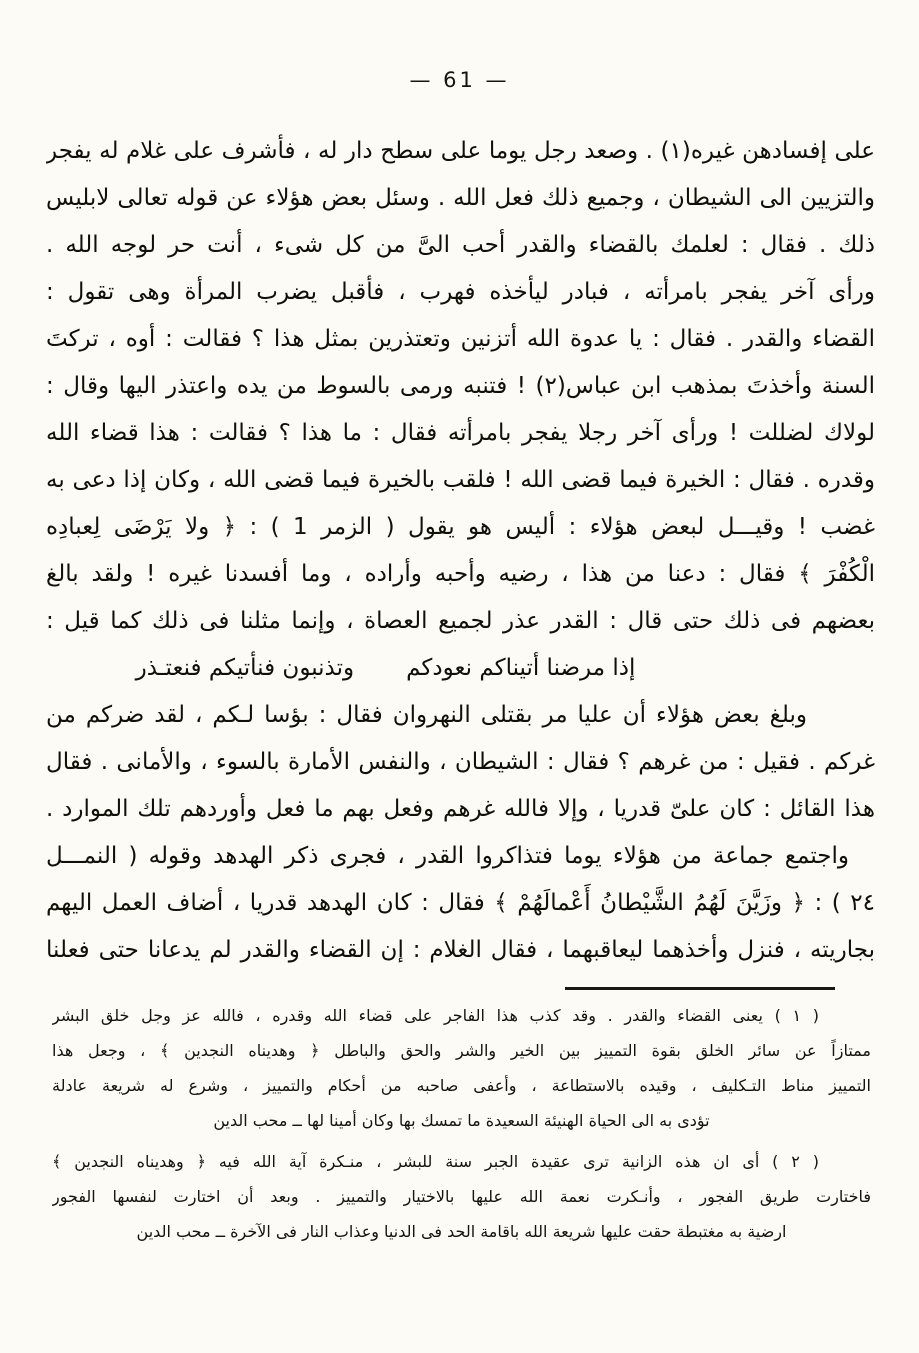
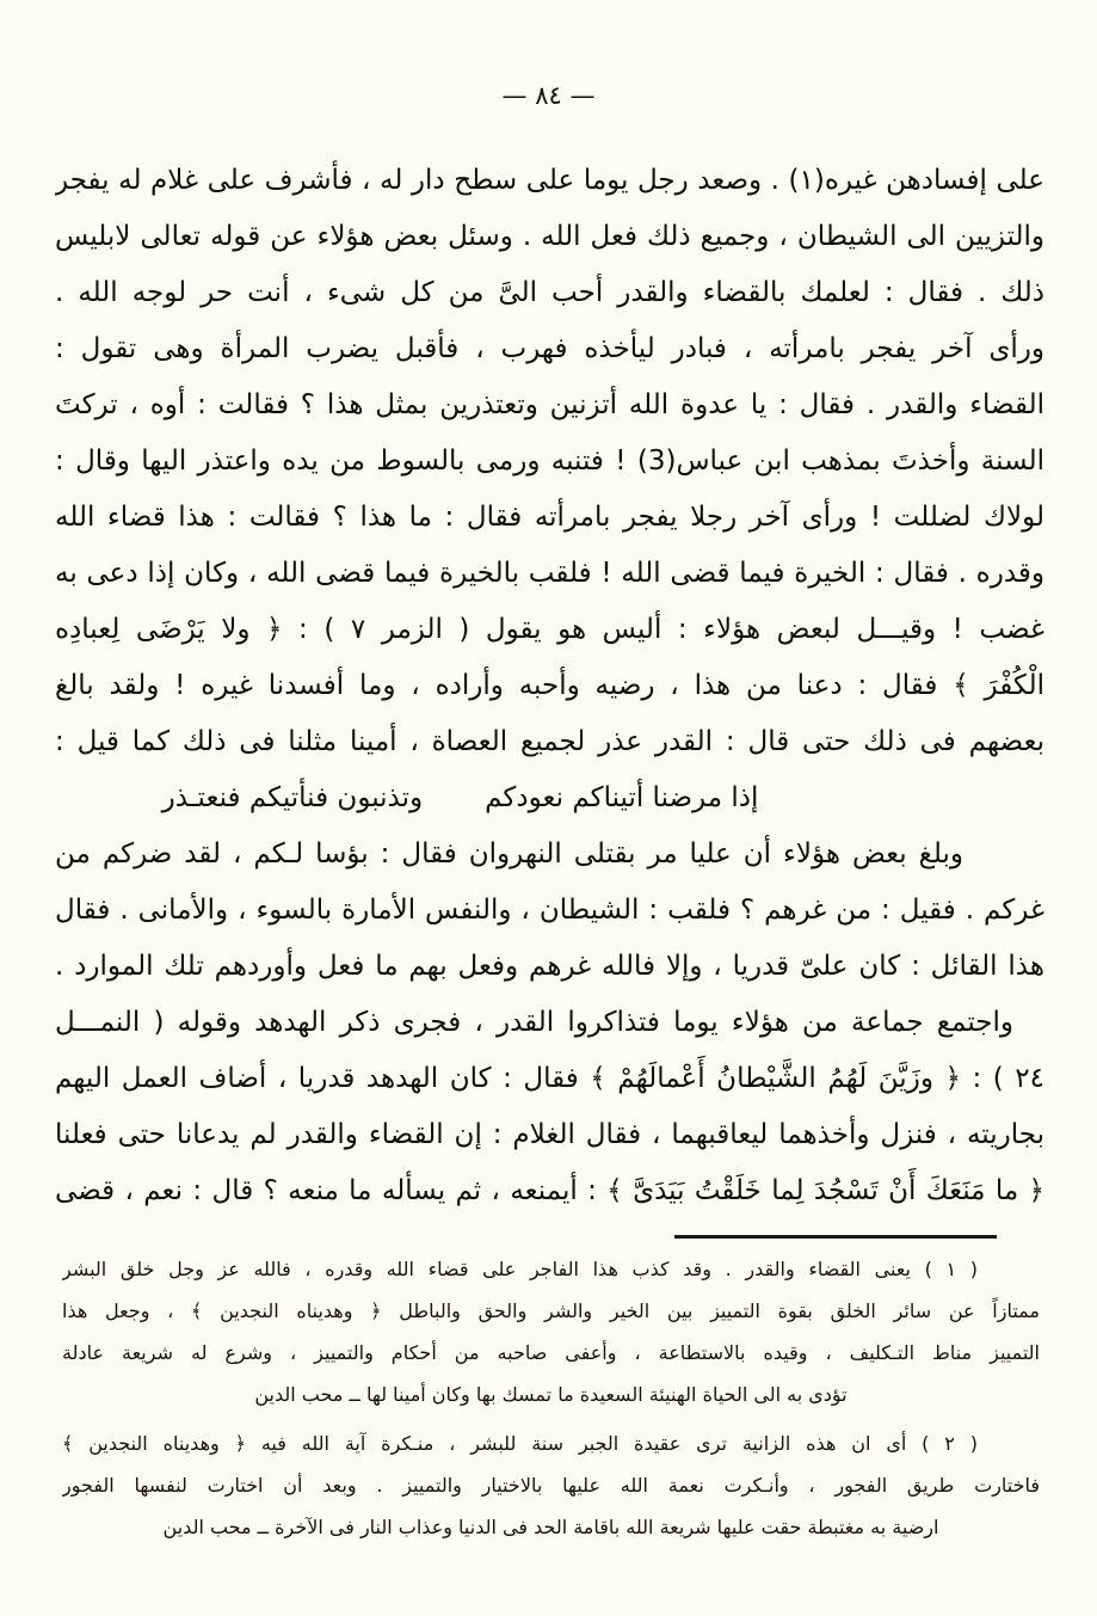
- — 61 —
+ — ٨٤ —
  على إفسادهن غيره(١) . وصعد رجل يوما على سطح دار له ، فأشرف على غلام له يفجر
  والتزيين الى الشيطان ، وجميع ذلك فعل الله . وسئل بعض هؤلاء عن قوله تعالى لابليس
  ذلك . فقال : لعلمك بالقضاء والقدر أحب الىَّ من كل شىء ، أنت حر لوجه الله .
  ورأى آخر يفجر بامرأته ، فبادر ليأخذه فهرب ، فأقبل يضرب المرأة وهى تقول :
  القضاء والقدر . فقال : يا عدوة الله أتزنين وتعتذرين بمثل هذا ؟ فقالت : أوه ، تركتَ
- السنة وأخذتَ بمذهب ابن عباس(٢) ! فتنبه ورمى بالسوط من يده واعتذر اليها وقال :
+ السنة وأخذتَ بمذهب ابن عباس(3) ! فتنبه ورمى بالسوط من يده واعتذر اليها وقال :
  لولاك لضللت ! ورأى آخر رجلا يفجر بامرأته فقال : ما هذا ؟ فقالت : هذا قضاء الله
  وقدره . فقال : الخيرة فيما قضى الله ! فلقب بالخيرة فيما قضى الله ، وكان إذا دعى به
- غضب ! وقيـــل لبعض هؤلاء : أليس هو يقول ( الزمر 1 ) : ﴿ ولا يَرْضَى لِعبادِه
+ غضب ! وقيـــل لبعض هؤلاء : أليس هو يقول ( الزمر ٧ ) : ﴿ ولا يَرْضَى لِعبادِه
  الْكُفْرَ ﴾ فقال : دعنا من هذا ، رضيه وأحبه وأراده ، وما أفسدنا غيره ! ولقد بالغ
- بعضهم فى ذلك حتى قال : القدر عذر لجميع العصاة ، وإنما مثلنا فى ذلك كما قيل :
+ بعضهم فى ذلك حتى قال : القدر عذر لجميع العصاة ، أمينا مثلنا فى ذلك كما قيل :
  إذا مرضنا أتيناكم نعودكم
  وتذنبون فنأتيكم فنعتـذر
  وبلغ بعض هؤلاء أن عليا مر بقتلى النهروان فقال : بؤسا لـكم ، لقد ضركم من
- غركم . فقيل : من غرهم ؟ فقال : الشيطان ، والنفس الأمارة بالسوء ، والأمانى . فقال
+ غركم . فقيل : من غرهم ؟ فلقب : الشيطان ، والنفس الأمارة بالسوء ، والأمانى . فقال
  هذا القائل : كان علىّ قدريا ، وإلا فالله غرهم وفعل بهم ما فعل وأوردهم تلك الموارد .
  واجتمع جماعة من هؤلاء يوما فتذاكروا القدر ، فجرى ذكر الهدهد وقوله ( النمـــل
  ٢٤ ) : ﴿ وزَيَّنَ لَهُمُ الشَّيْطانُ أَعْمالَهُمْ ﴾ فقال : كان الهدهد قدريا ، أضاف العمل اليهم
  بجاريته ، فنزل وأخذهما ليعاقبهما ، فقال الغلام : إن القضاء والقدر لم يدعانا حتى فعلنا
+ ﴿ ما مَنَعَكَ أَنْ تَسْجُدَ لِما خَلَقْتُ بَيَدَىَّ ﴾ : أيمنعه ، ثم يسأله ما منعه ؟ قال : نعم ، قضى
  ( ١ ) يعنى القضاء والقدر . وقد كذب هذا الفاجر على قضاء الله وقدره ، فالله عز وجل خلق البشر
  ممتازاً عن سائر الخلق بقوة التمييز بين الخير والشر والحق والباطل ﴿ وهديناه النجدين ﴾ ، وجعل هذا
  التمييز مناط التـكليف ، وقيده بالاستطاعة ، وأعفى صاحبه من أحكام والتمييز ، وشرع له شريعة عادلة
  تؤدى به الى الحياة الهنيئة السعيدة ما تمسك بها وكان أمينا لها ــ محب الدين
  ( ٢ ) أى ان هذه الزانية ترى عقيدة الجبر سنة للبشر ، منـكرة آية الله فيه ﴿ وهديناه النجدين ﴾
  فاختارت طريق الفجور ، وأنـكرت نعمة الله عليها بالاختيار والتمييز . وبعد أن اختارت لنفسها الفجور
  ارضية به مغتبطة حقت عليها شريعة الله باقامة الحد فى الدنيا وعذاب النار فى الآخرة ــ محب الدين
